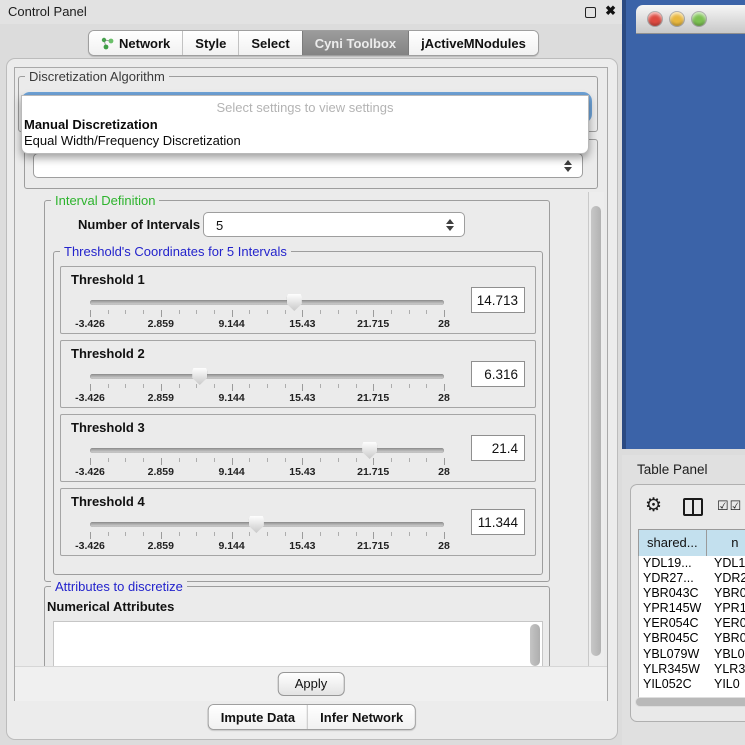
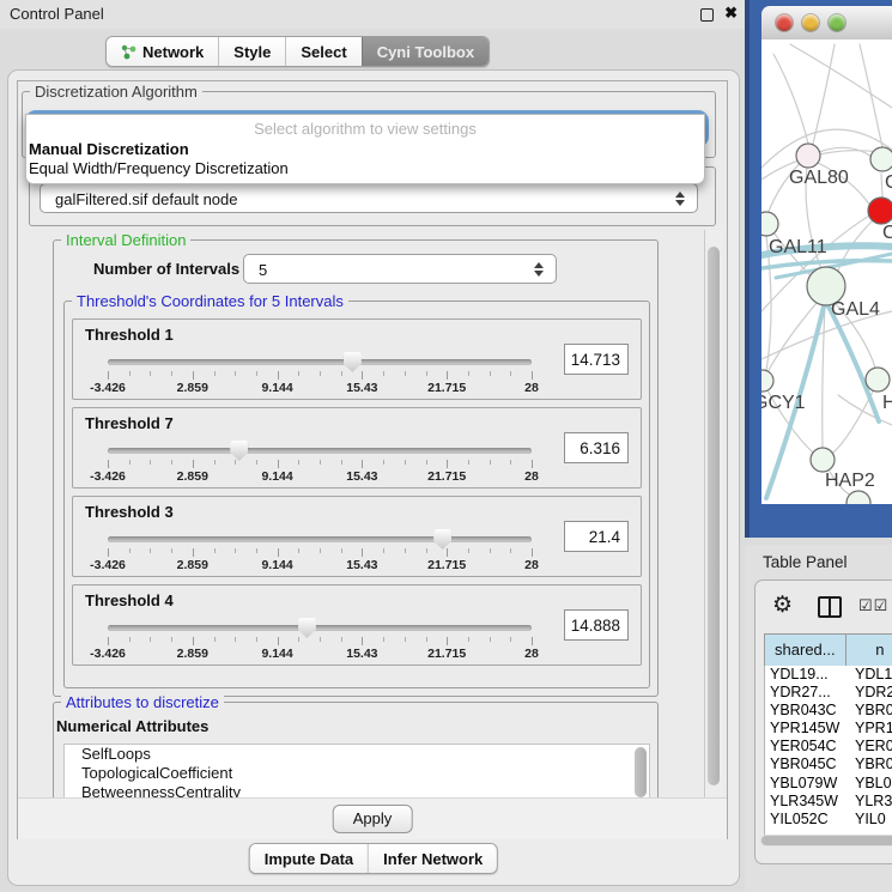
  Control Panel
  ✖
  Network
  Style
  Select
  Cyni Toolbox
- jActiveMNodules
  Discretization Algorithm
+ galFiltered.sif default node
  Interval Definition
  Number of Intervals
  5
  Threshold's Coordinates for 5 Intervals
  Threshold 1
  -3.426
  2.859
  9.144
  15.43
  21.715
  28
  14.713
- Threshold 2
+ Threshold 7
  -3.426
  2.859
  9.144
  15.43
  21.715
  28
  6.316
  Threshold 3
  -3.426
  2.859
  9.144
  15.43
  21.715
  28
  21.4
  Threshold 4
  -3.426
  2.859
  9.144
  15.43
  21.715
  28
- 11.344
+ 14.888
  Attributes to discretize
  Numerical Attributes
+ SelfLoops
+ TopologicalCoefficient
+ BetweennessCentrality
  Apply
- Select settings to view settings
+ Select algorithm to view settings
  Manual Discretization
  Equal Width/Frequency Discretization
  Impute Data
  Infer Network
+ GAL80
+ C
+ GAL11
+ GAL4
+ GCY1
+ H
+ HAP2
  Table Panel
  ⚙
  ☑☑
  shared...
  n
  YDL19...
  YDL1
  YDR27...
  YDR2
  YBR043C
  YBR0
  YPR145W
  YPR1
  YER054C
  YER0
  YBR045C
  YBR0
  YBL079W
  YBL0
  YLR345W
  YLR3
  YIL052C
  YIL0
